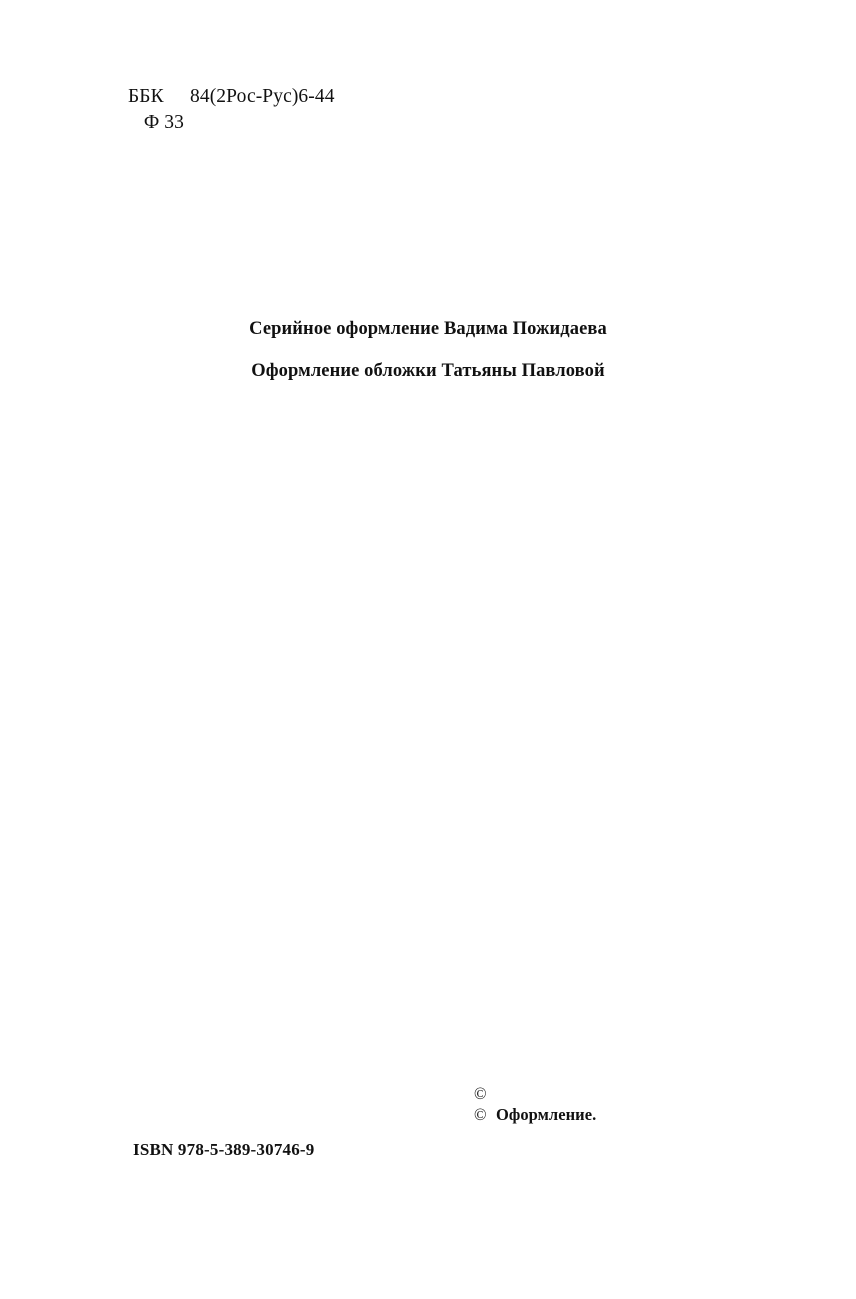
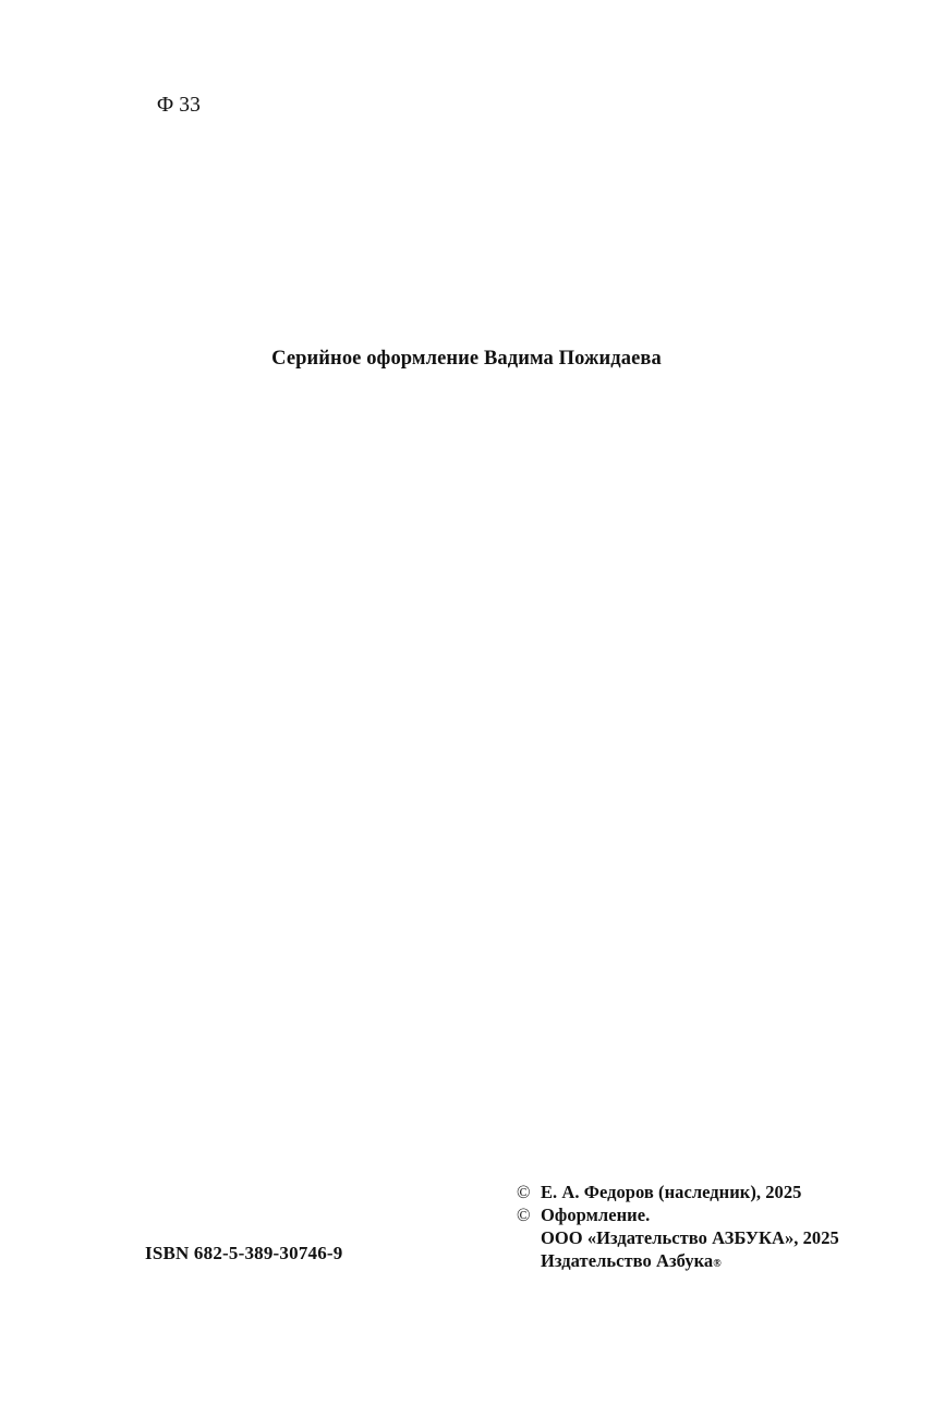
- ББК
- 84(2Рос-Рус)6-44
  Ф 33
  Серийное оформление Вадима Пожидаева
- Оформление обложки Татьяны Павловой
  ©
+ Е. А. Федоров (наследник), 2025
  ©
  Оформление.
+ ООО «Издательство АЗБУКА», 2025
+ Издательство Азбука
+ ®
- ISBN 978-5-389-30746-9
+ ISBN 682-5-389-30746-9
